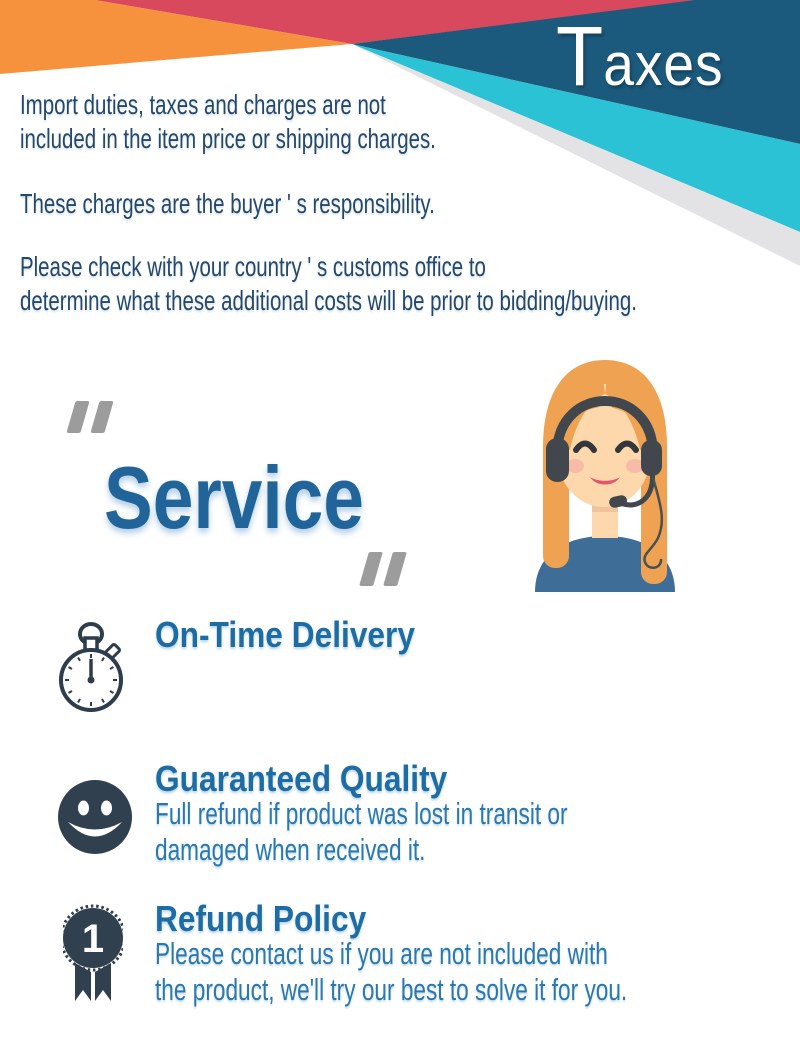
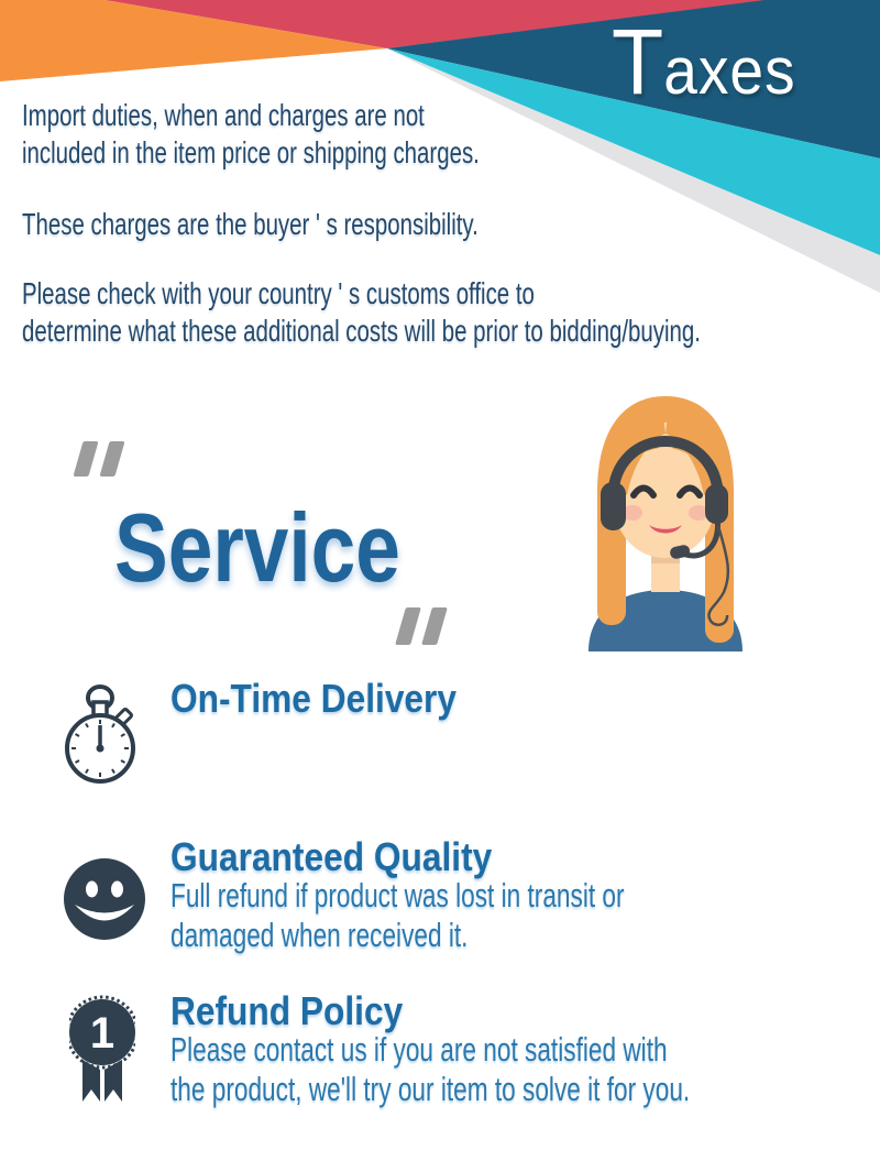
  Taxes
- Import duties, taxes and charges are not
+ Import duties, when and charges are not
  included in the item price or shipping charges.
  These charges are the buyer ' s responsibility.
  Please check with your country ' s customs office to
  determine what these additional costs will be prior to bidding/buying.
  Service
  On-Time Delivery
  Guaranteed Quality
  Full refund if product was lost in transit or
  damaged when received it.
  1
  Refund Policy
- Please contact us if you are not included with
+ Please contact us if you are not satisfied with
- the product, we'll try our best to solve it for you.
+ the product, we'll try our item to solve it for you.
